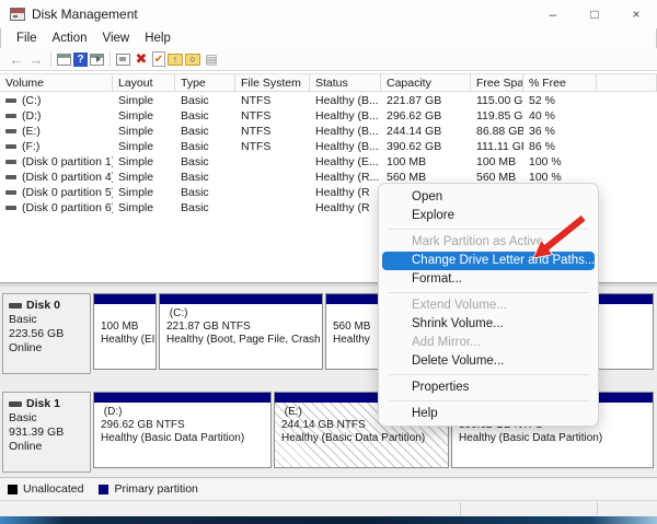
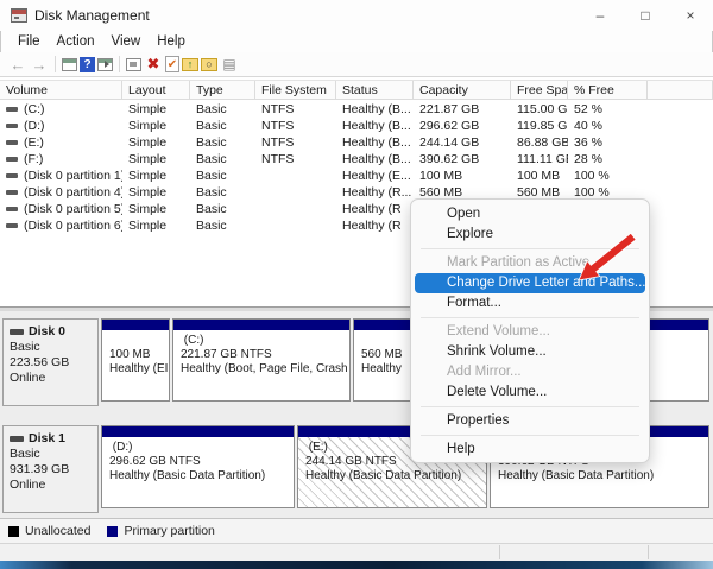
  Disk Management
  –
  □
  ×
  File
  Action
  View
  Help
  ←
  →
  ?
  ✖
  ✔
  ↑
  ○
  ▤
  Volume
  Layout
  Type
  File System
  Status
  Capacity
  Free Spa
  % Free
  (C:)
  Simple
  Basic
  NTFS
  Healthy (B...
  221.87 GB
  115.00 G
  52 %
  (D:)
  Simple
  Basic
  NTFS
  Healthy (B...
  296.62 GB
  119.85 G
  40 %
  (E:)
  Simple
  Basic
  NTFS
  Healthy (B...
  244.14 GB
  86.88 GB
  36 %
  (F:)
  Simple
  Basic
  NTFS
  Healthy (B...
  390.62 GB
  111.11 G
- 86 %
+ 28 %
  (Disk 0 partition 1
  Simple
  Basic
  Healthy (E...
  100 MB
  100 MB
  100 %
  (Disk 0 partition 4
  Simple
  Basic
  Healthy (R...
  560 MB
  560 MB
  100 %
  (Disk 0 partition 5
  Simple
  Basic
  Healthy (R
  (Disk 0 partition 6
  Simple
  Basic
  Healthy (R
  Disk 0
  Basic
  223.56 GB
  Online
  100 MB
  Healthy (E
  (C:)
  221.87 GB NTFS
  Healthy (Boot, Page File, Crash
  560 MB
  Healthy
  Disk 1
  Basic
  931.39 GB
  Online
  (D:)
  296.62 GB NTFS
  Healthy (Basic Data Partition)
  (E:)
  244.14 GB NTFS
  Healthy (Basic Data Partition)
  Healthy (Basic Data Partition)
  Unallocated
  Primary partition
  Open
  Explore
  Mark Partition as Active
  Change Drive Letter and Paths...
  Format...
  Extend Volume...
  Shrink Volume...
  Add Mirror...
  Delete Volume...
  Properties
  Help
